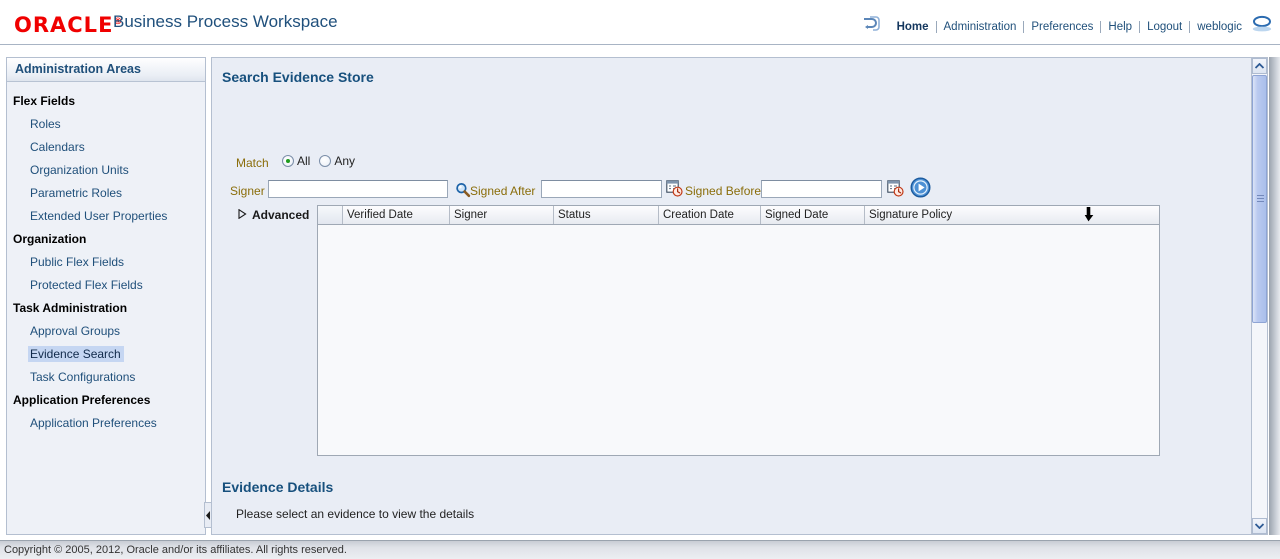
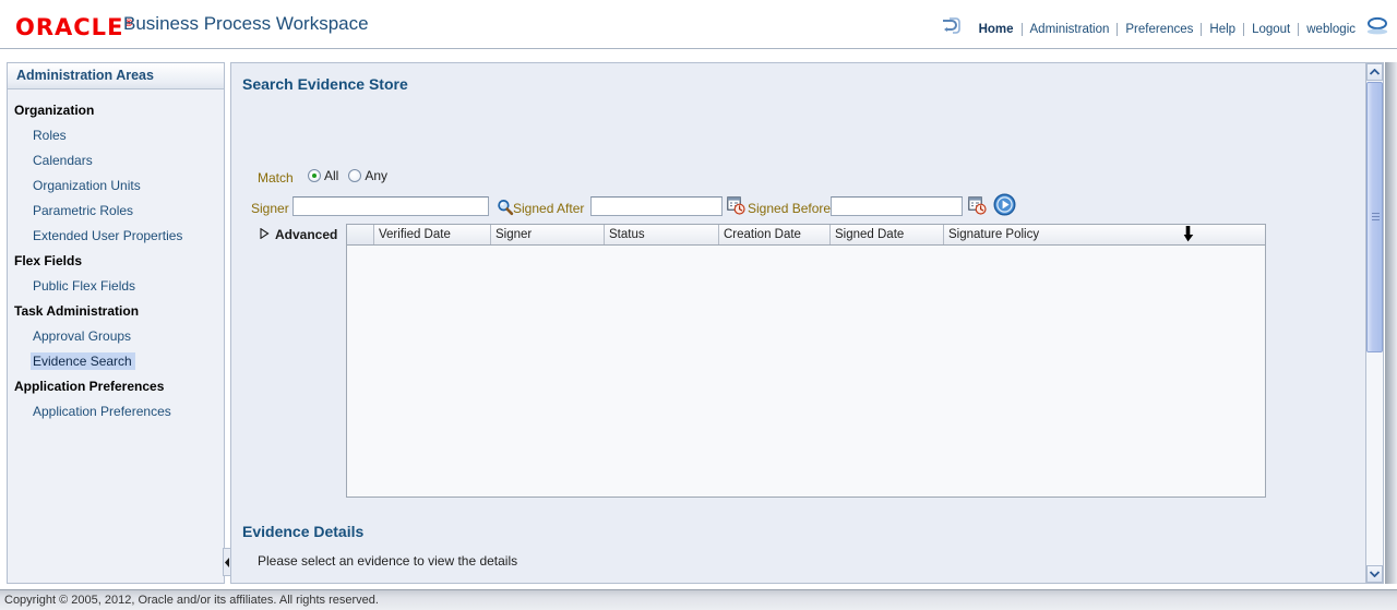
  ORACLE®
  Business Process Workspace
  Home
  Administration
  Preferences
  Help
  Logout
  weblogic
  Administration Areas
- Flex Fields
+ Organization
  Roles
  Calendars
  Organization Units
  Parametric Roles
  Extended User Properties
- Organization
+ Flex Fields
  Public Flex Fields
- Protected Flex Fields
  Task Administration
  Approval Groups
  Evidence Search
- Task Configurations
  Application Preferences
  Application Preferences
  Search Evidence Store
  Match
  All
  Any
  Signer
  Signed After
  Signed Before
  Advanced
  Verified Date
  Signer
  Status
  Creation Date
  Signed Date
  Signature Policy
  Evidence Details
  Please select an evidence to view the details
  Copyright © 2005, 2012, Oracle and/or its affiliates. All rights reserved.
